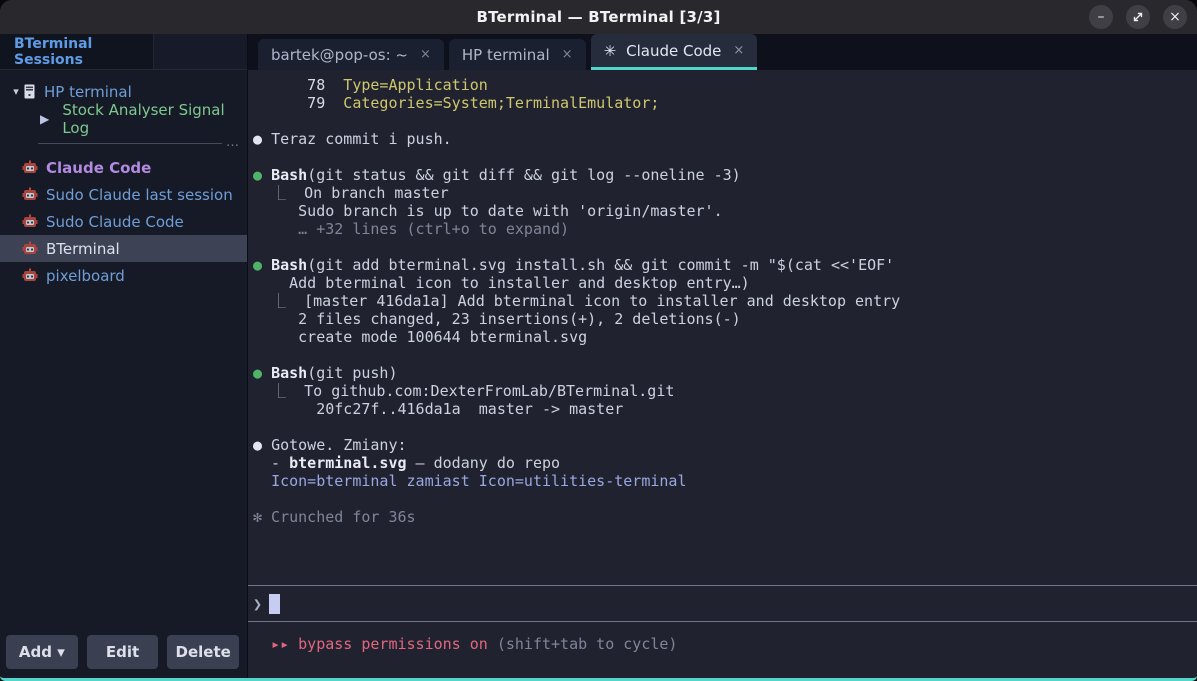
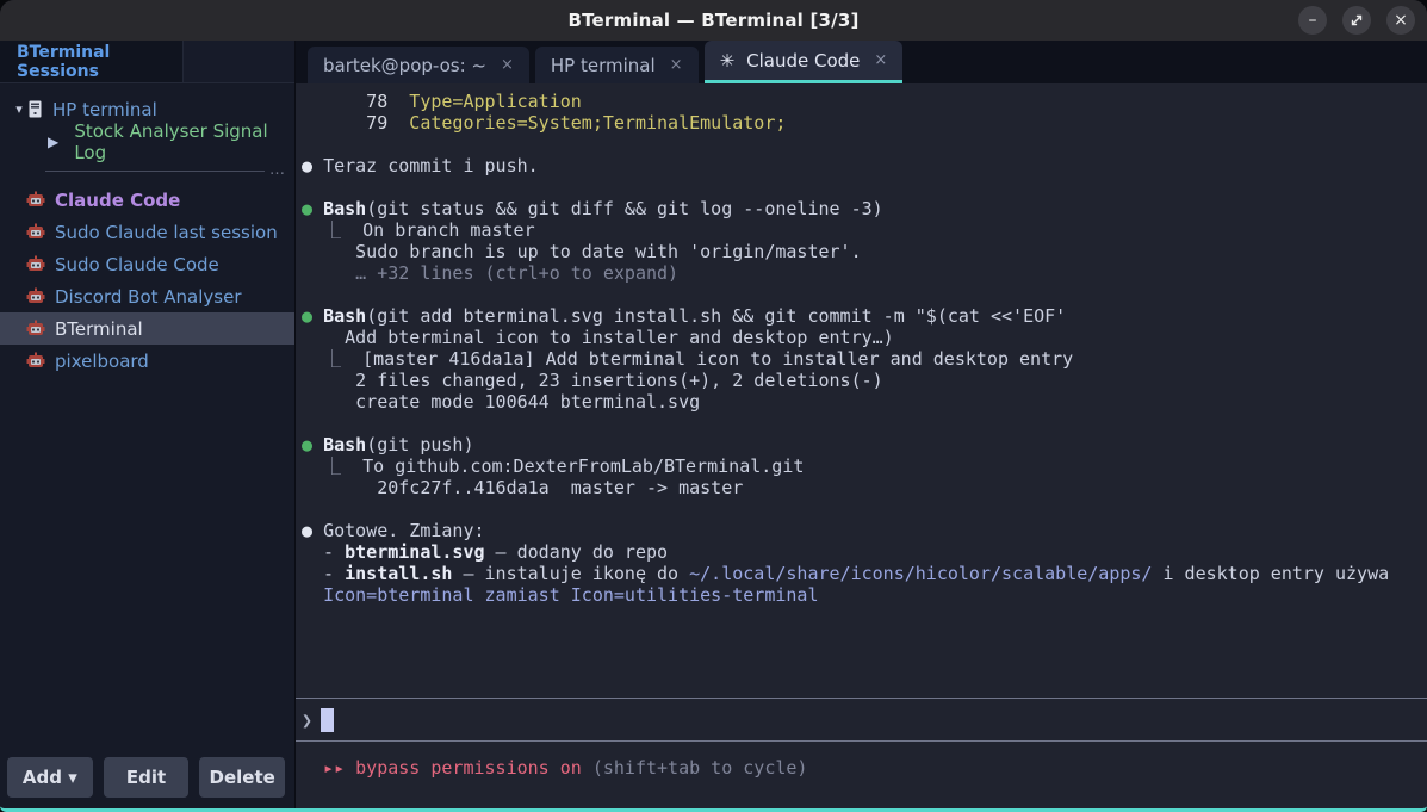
  BTerminal — BTerminal [3/3]
  –
  ×
  BTerminal Sessions
  ▾
  HP terminal
  ▶
  Stock Analyser Signal Log
  …
  Claude Code
  Sudo Claude last session
  Sudo Claude Code
+ Discord Bot Analyser
  BTerminal
  pixelboard
  Add ▾
  Edit
  Delete
  bartek@pop-os: ~
  ×
  HP terminal
  ×
  ✳
  Claude Code
  ×
  78 Type=Application
  79 Categories=System;TerminalEmulator;
  ● Teraz commit i push.
  ● Bash(git status && git diff && git log --oneline -3)
  ⎿ On branch master
  Sudo branch is up to date with 'origin/master'.
  … +32 lines (ctrl+o to expand)
  ● Bash(git add bterminal.svg install.sh && git commit -m "$(cat <<'EOF'
  Add bterminal icon to installer and desktop entry…)
  ⎿ [master 416da1a] Add bterminal icon to installer and desktop entry
  2 files changed, 23 insertions(+), 2 deletions(-)
  create mode 100644 bterminal.svg
  ● Bash(git push)
  ⎿ To github.com:DexterFromLab/BTerminal.git
  20fc27f..416da1a master -> master
  ● Gotowe. Zmiany:
  - bterminal.svg — dodany do repo
+ - install.sh — instaluje ikonę do ~/.local/share/icons/hicolor/scalable/apps/ i desktop entry używa
  Icon=bterminal zamiast Icon=utilities-terminal
- ✻ Crunched for 36s
  ❯
  ▸▸ bypass permissions on (shift+tab to cycle)
